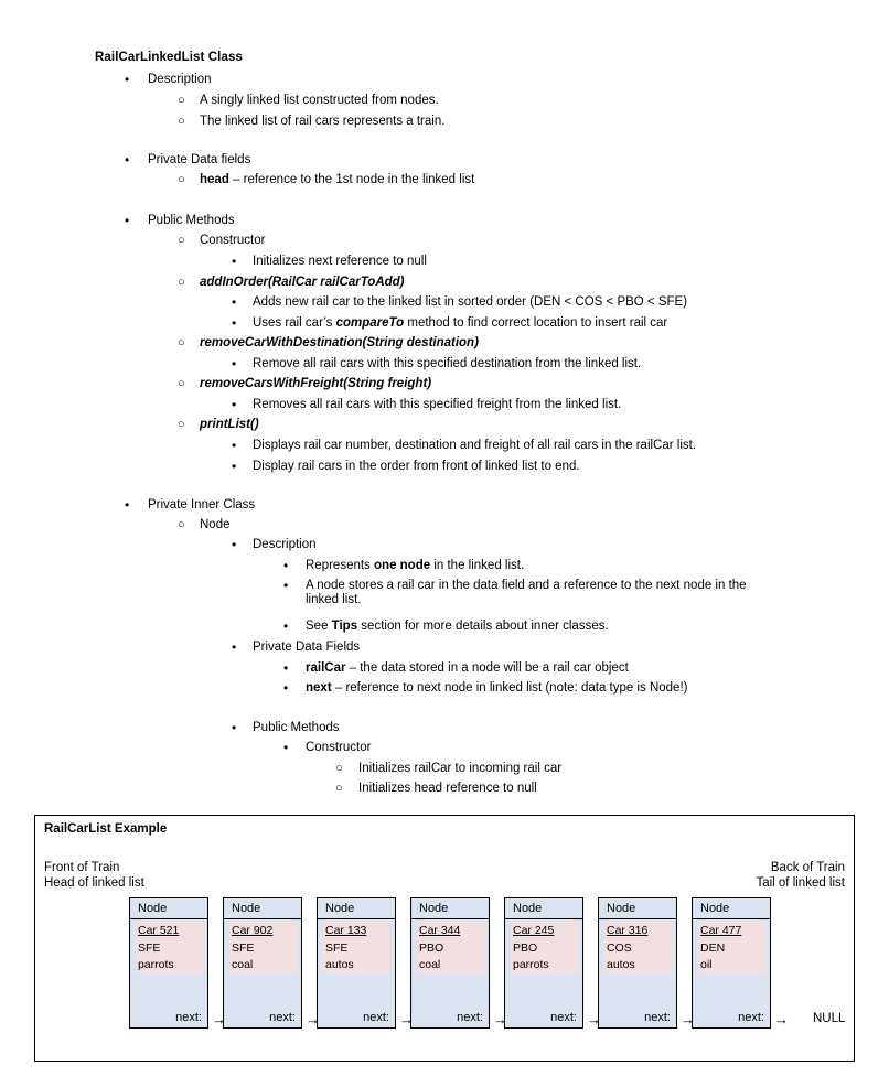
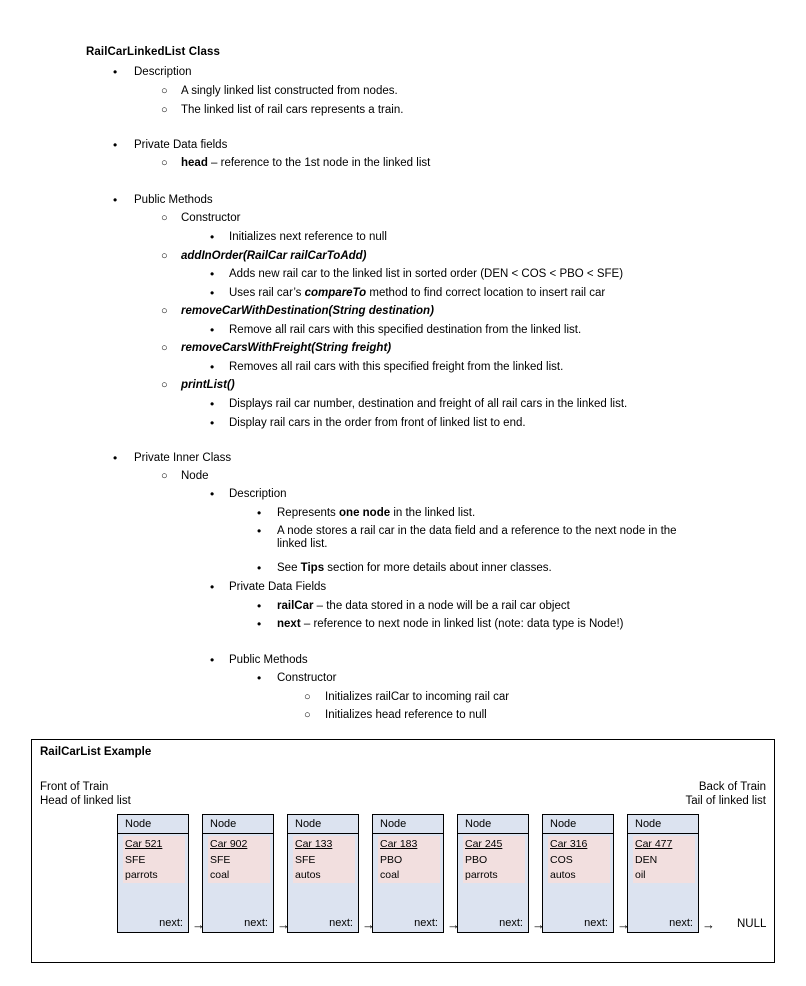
  RailCarLinkedList Class
  •
  Description
  ○
  A singly linked list constructed from nodes.
  ○
  The linked list of rail cars represents a train.
  •
  Private Data fields
  ○
  head – reference to the 1st node in the linked list
  •
  Public Methods
  ○
  Constructor
  •
  Initializes next reference to null
  ○
  addInOrder(RailCar railCarToAdd)
  •
  Adds new rail car to the linked list in sorted order (DEN < COS < PBO < SFE)
  •
  Uses rail car’s compareTo method to find correct location to insert rail car
  ○
  removeCarWithDestination(String destination)
  •
  Remove all rail cars with this specified destination from the linked list.
  ○
  removeCarsWithFreight(String freight)
  •
  Removes all rail cars with this specified freight from the linked list.
  ○
  printList()
  •
- Displays rail car number, destination and freight of all rail cars in the railCar list.
+ Displays rail car number, destination and freight of all rail cars in the linked list.
  •
  Display rail cars in the order from front of linked list to end.
  •
  Private Inner Class
  ○
  Node
  •
  Description
  •
  Represents one node in the linked list.
  •
  A node stores a rail car in the data field and a reference to the next node in the linked list.
  •
  See Tips section for more details about inner classes.
  •
  Private Data Fields
  •
  railCar – the data stored in a node will be a rail car object
  •
  next – reference to next node in linked list (note: data type is Node!)
  •
  Public Methods
  •
  Constructor
  ○
  Initializes railCar to incoming rail car
  ○
  Initializes head reference to null
  RailCarList Example
  Front of Train
  Head of linked list
  Back of Train
  Tail of linked list
  Node
  Car 521
  SFE
  parrots
  next:
  →
  Node
  Car 902
  SFE
  coal
  next:
  →
  Node
  Car 133
  SFE
  autos
  next:
  →
  Node
- Car 344
+ Car 183
  PBO
  coal
  next:
  →
  Node
  Car 245
  PBO
  parrots
  next:
  →
  Node
  Car 316
  COS
  autos
  next:
  →
  Node
  Car 477
  DEN
  oil
  next:
  →
  NULL
